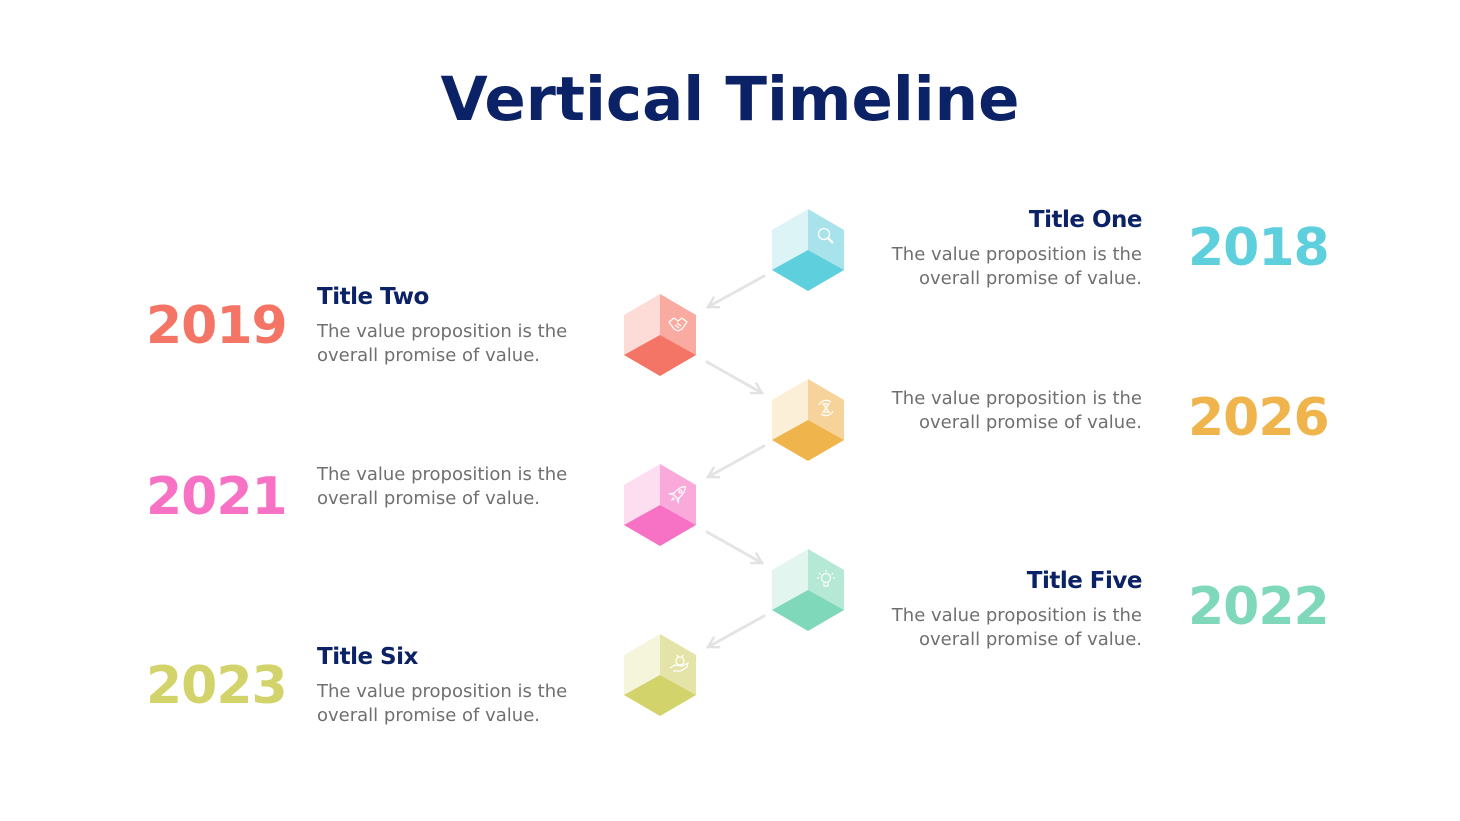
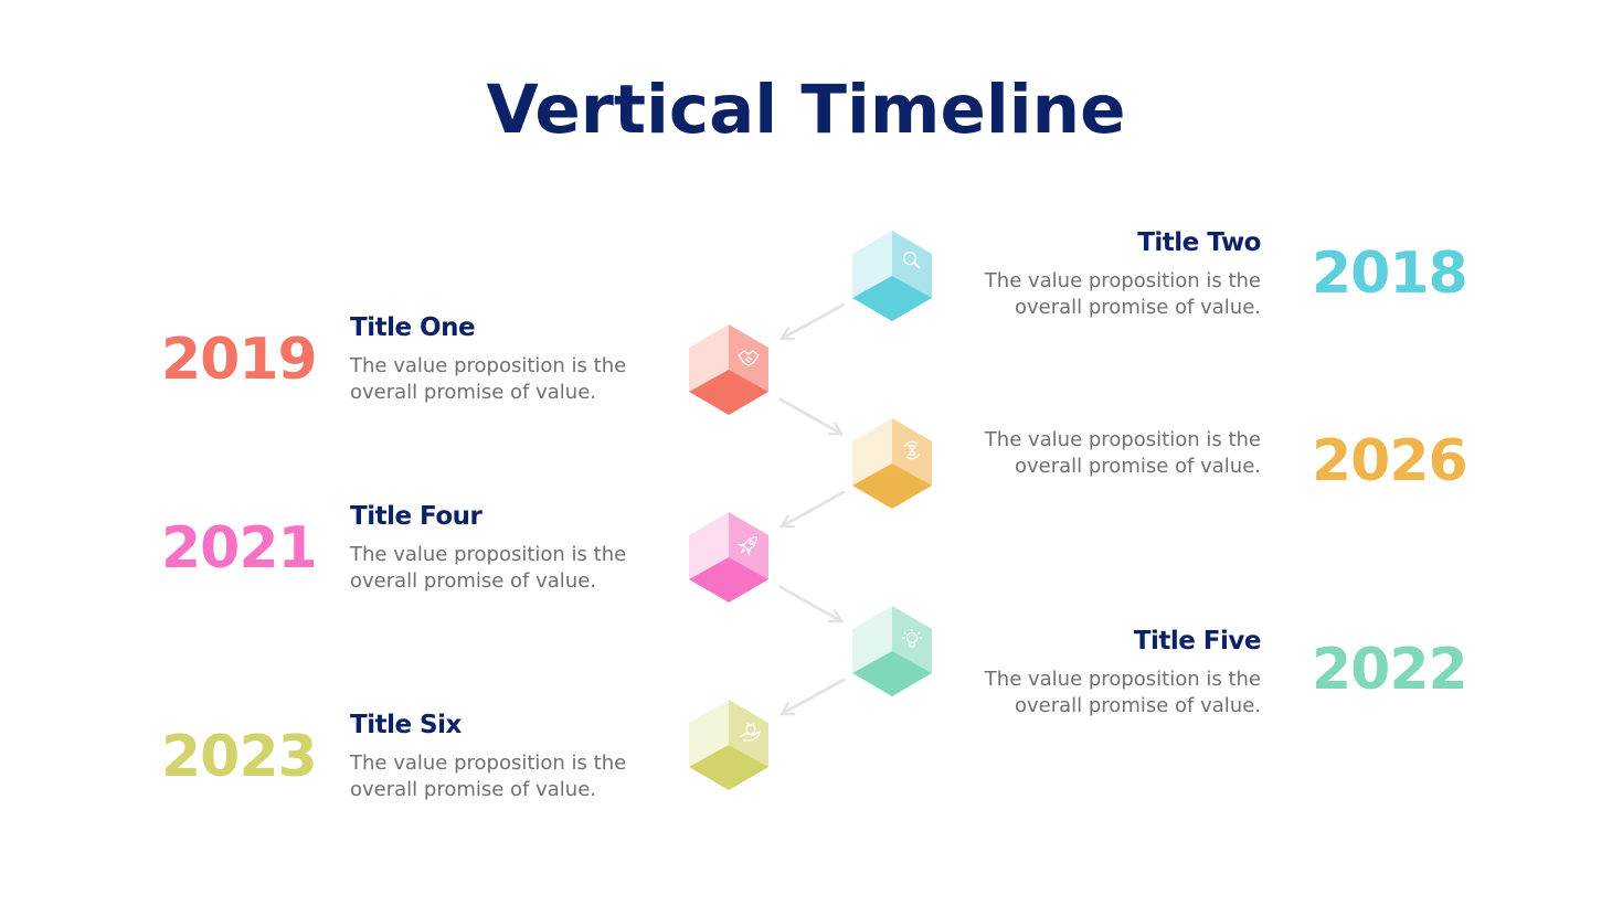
  Vertical Timeline
- Title One
+ Title Two
  The value proposition is the
  overall promise of value.
  2018
  2019
- Title Two
+ Title One
  The value proposition is the
  overall promise of value.
  The value proposition is the
  overall promise of value.
  2026
  2021
+ Title Four
  The value proposition is the
  overall promise of value.
  Title Five
  The value proposition is the
  overall promise of value.
  2022
  2023
  Title Six
  The value proposition is the
  overall promise of value.
